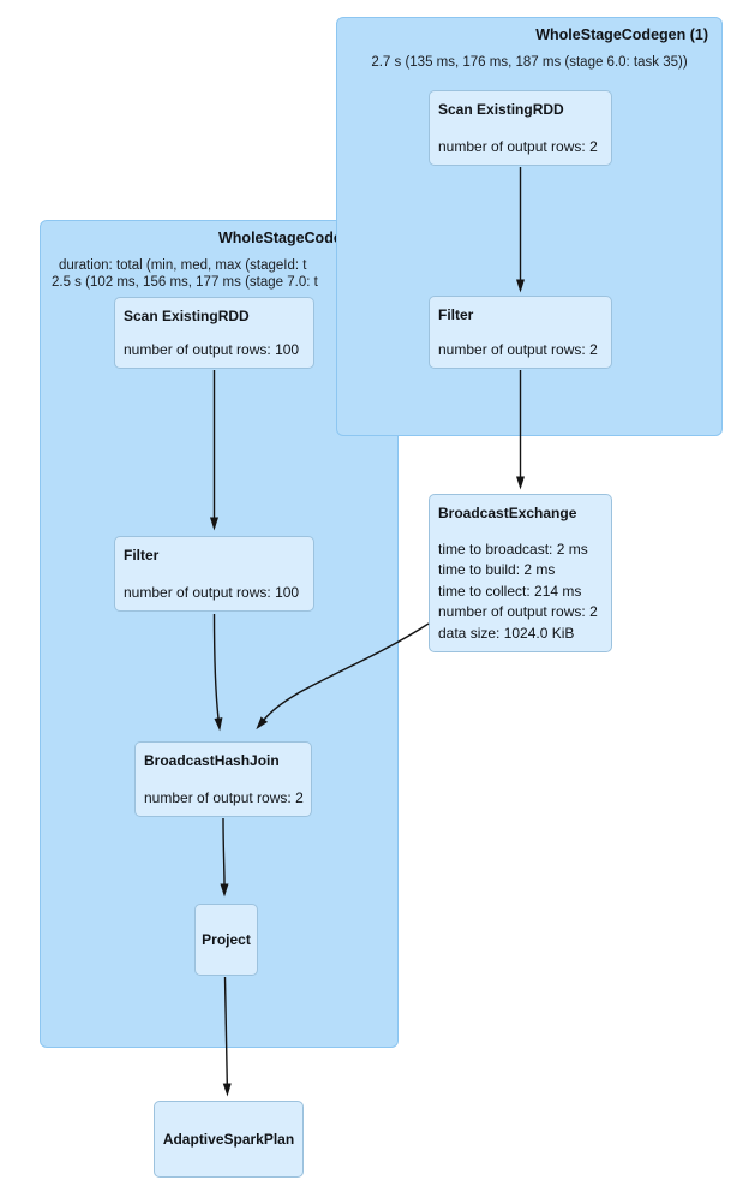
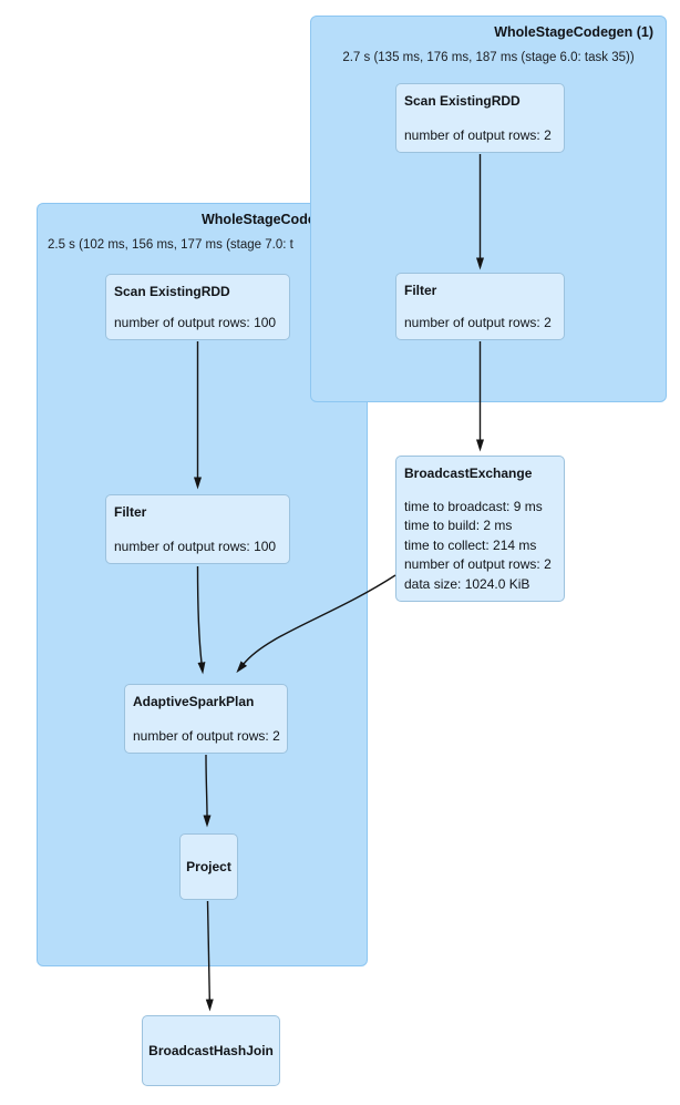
  WholeStageCod
- duration: total (min, med, max (stageId: t
  2.5 s (102 ms, 156 ms, 177 ms (stage 7.0: t
  WholeStageCodegen (1)
  2.7 s (135 ms, 176 ms, 187 ms (stage 6.0: task 35))
  Scan ExistingRDD
  number of output rows: 2
  Filter
  number of output rows: 2
  BroadcastExchange
- time to broadcast: 2 ms
+ time to broadcast: 9 ms
  time to build: 2 ms
  time to collect: 214 ms
  number of output rows: 2
  data size: 1024.0 KiB
  Scan ExistingRDD
  number of output rows: 100
  Filter
  number of output rows: 100
- BroadcastHashJoin
+ AdaptiveSparkPlan
  number of output rows: 2
  Project
- AdaptiveSparkPlan
+ BroadcastHashJoin
